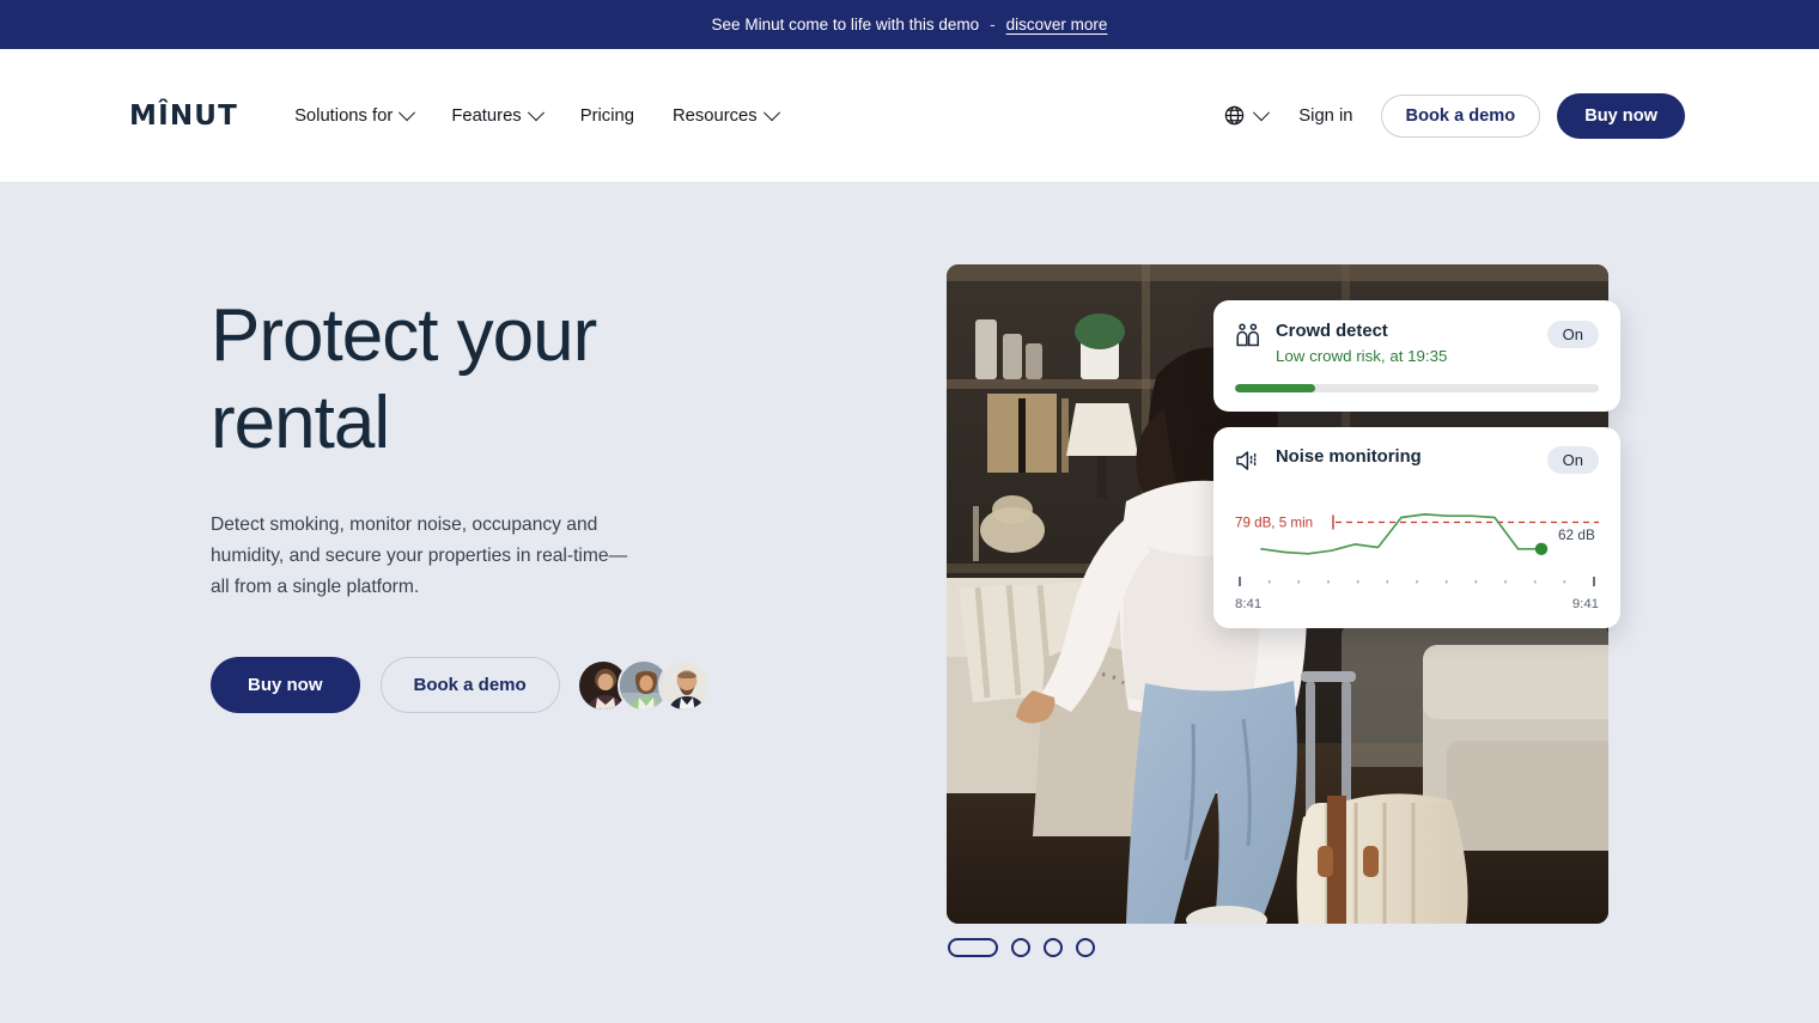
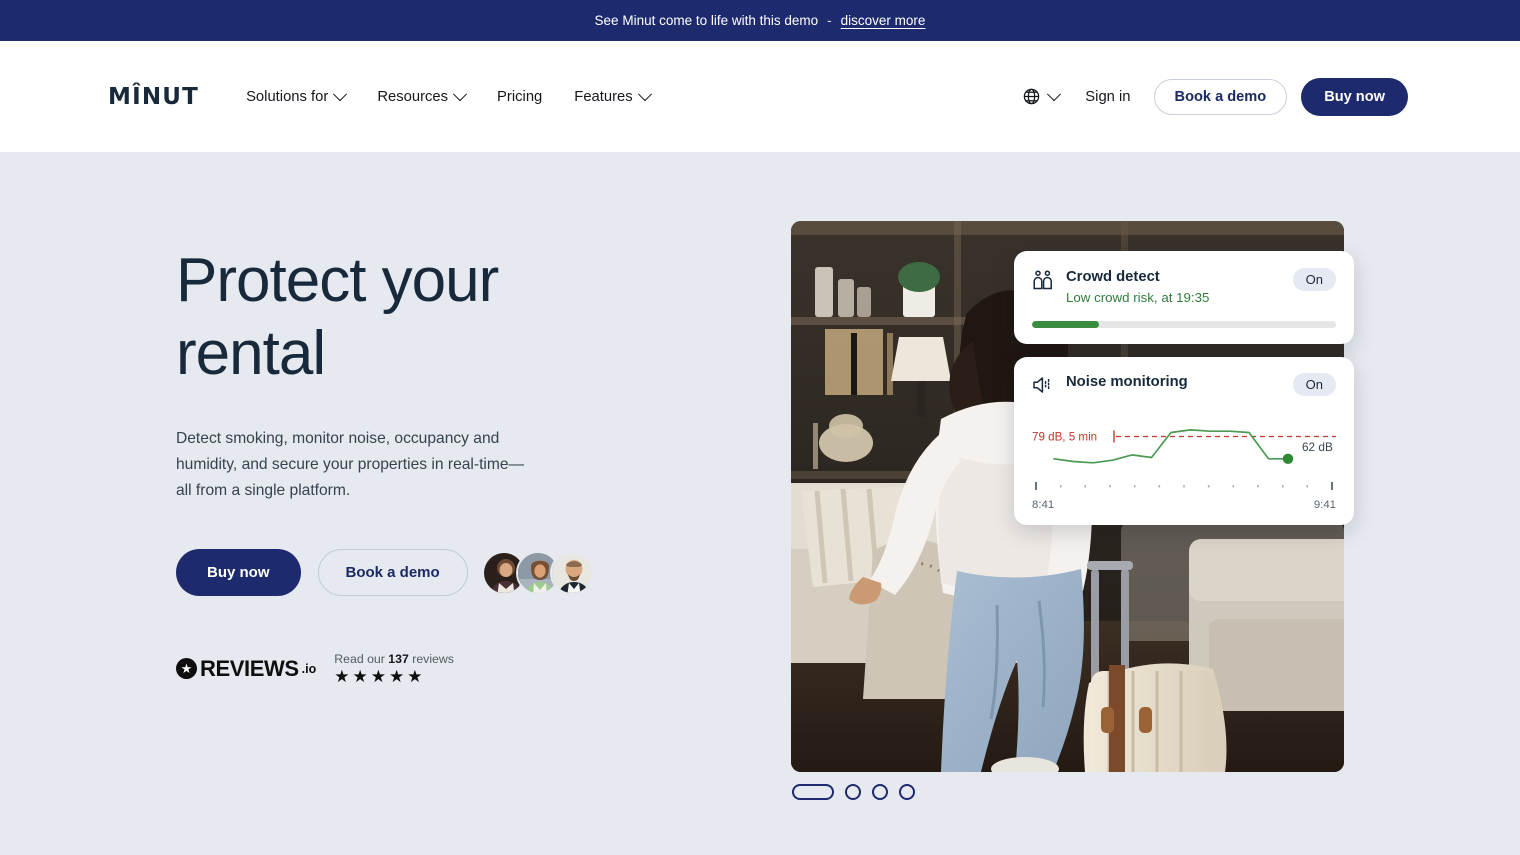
  See Minut come to life with this demo
  -
  discover more
  MÎNUT
  Solutions for
- Features
+ Resources
  Pricing
- Resources
+ Features
  Sign in
  Book a demo
  Buy now
  Protect your rental
  Detect smoking, monitor noise, occupancy and humidity, and secure your properties in real-time—all from a single platform.
  Buy now
  Book a demo
+ ★
+ REVIEWS
+ .io
+ Read our 137 reviews
+ ★★★★★
  Crowd detect
  Low crowd risk, at 19:35
  On
  Noise monitoring
  On
  79 dB, 5 min
  62 dB
  8:41
  9:41
